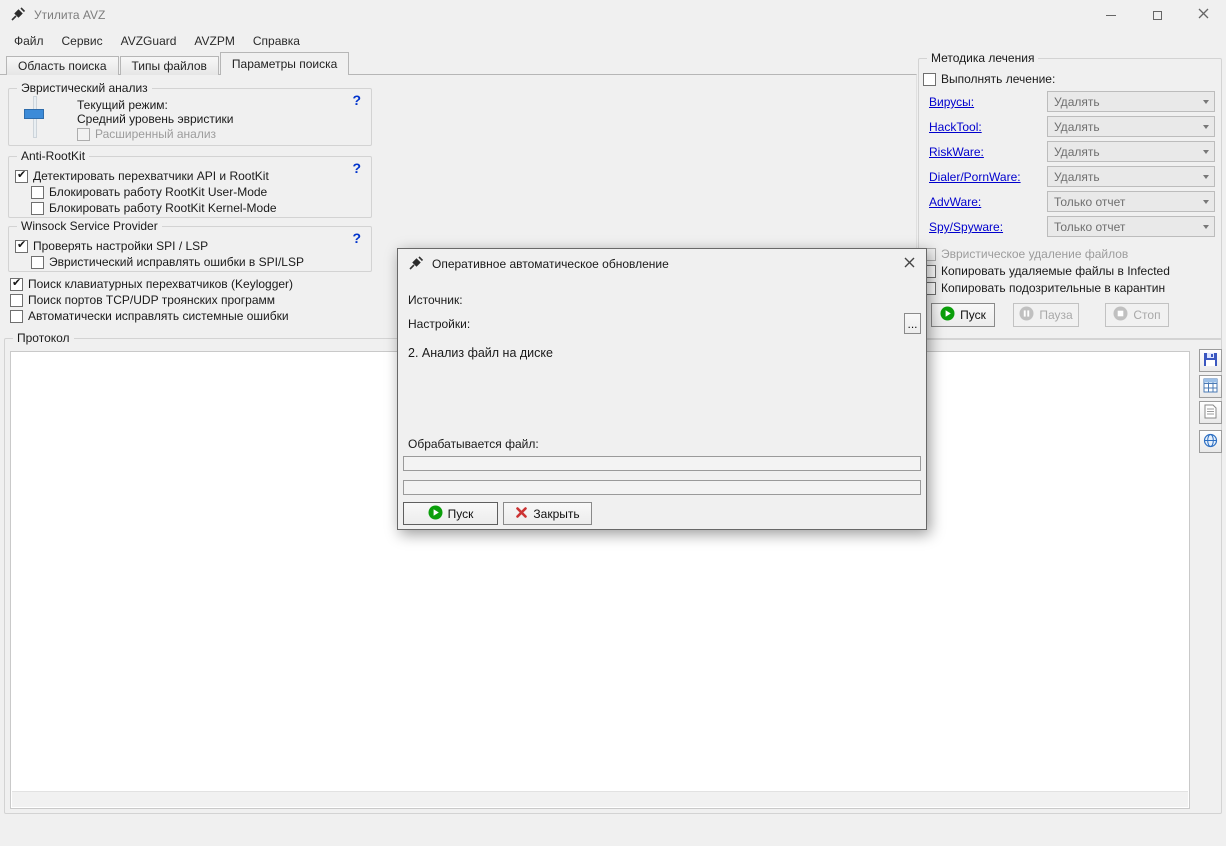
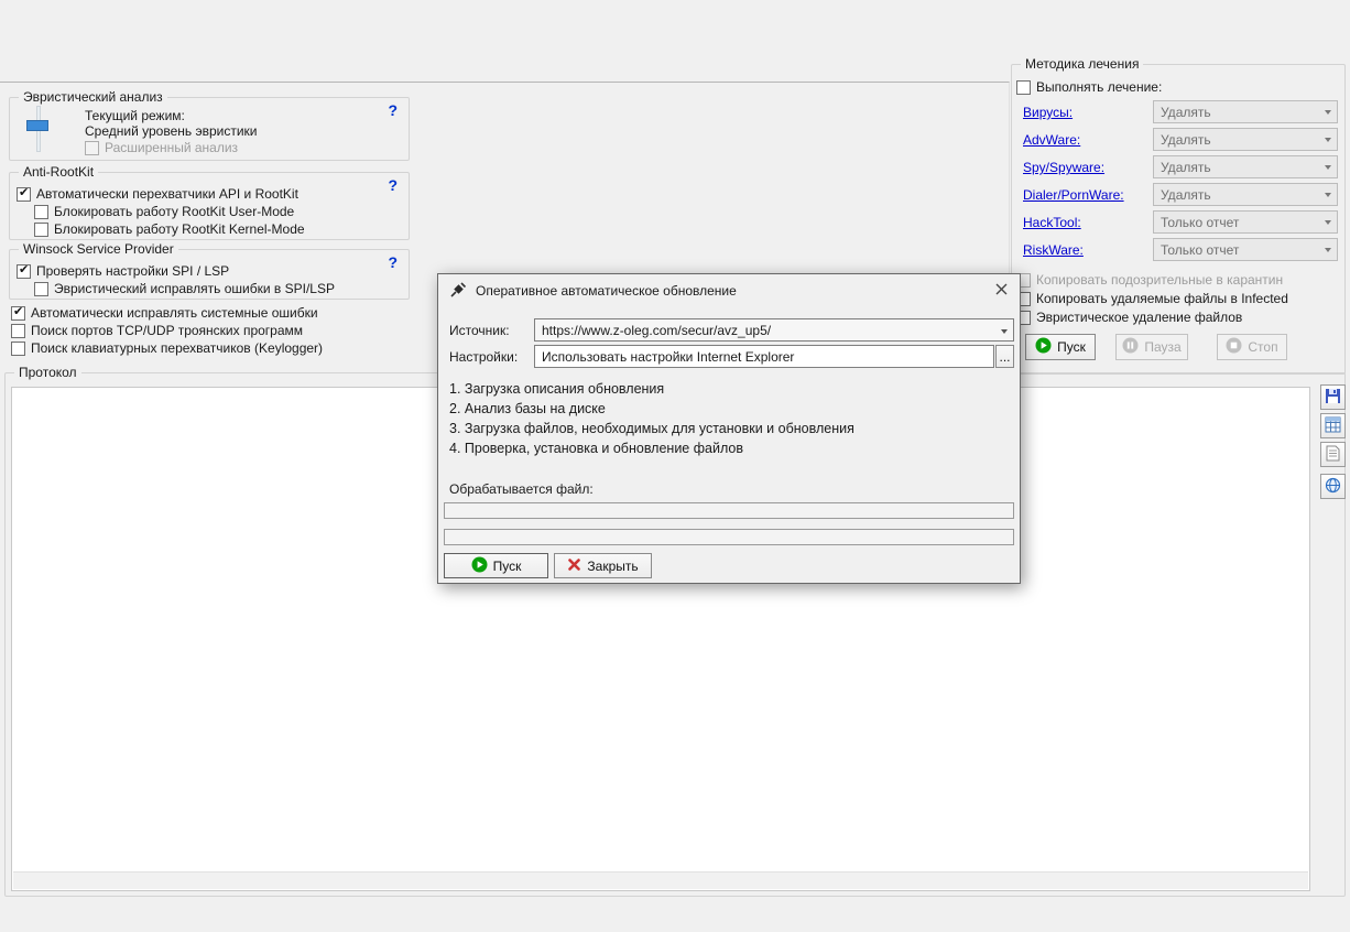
- Утилита AVZ
- Файл
- Сервис
- AVZGuard
- AVZPM
- Справка
- Область поиска
- Типы файлов
- Параметры поиска
  Эвристический анализ
  ?
  Текущий режим:
  Средний уровень эвристики
  Расширенный анализ
  Anti-RootKit
  ?
- Детектировать перехватчики API и RootKit
+ Автоматически перехватчики API и RootKit
  Блокировать работу RootKit User-Mode
  Блокировать работу RootKit Kernel-Mode
  Winsock Service Provider
  ?
  Проверять настройки SPI / LSP
  Эвристический исправлять ошибки в SPI/LSP
- Поиск клавиатурных перехватчиков (Keylogger)
+ Автоматически исправлять системные ошибки
  Поиск портов TCP/UDP троянских программ
- Автоматически исправлять системные ошибки
+ Поиск клавиатурных перехватчиков (Keylogger)
  Протокол
  Методика лечения
  Выполнять лечение:
  Вирусы:
  Удалять
- HackTool:
+ AdvWare:
  Удалять
- RiskWare:
+ Spy/Spyware:
  Удалять
  Dialer/PornWare:
  Удалять
- AdvWare:
+ HackTool:
  Только отчет
- Spy/Spyware:
+ RiskWare:
  Только отчет
- Эвристическое удаление файлов
+ Копировать подозрительные в карантин
  Копировать удаляемые файлы в Infected
- Копировать подозрительные в карантин
+ Эвристическое удаление файлов
  Пуск
  Пауза
  Стоп
  Оперативное автоматическое обновление
  Источник:
+ https://www.z-oleg.com/secur/avz_up5/
  Настройки:
+ Использовать настройки Internet Explorer
  ...
+ 1. Загрузка описания обновления
- 2. Анализ файл на диске
+ 2. Анализ базы на диске
+ 3. Загрузка файлов, необходимых для установки и обновления
+ 4. Проверка, установка и обновление файлов
  Обрабатывается файл:
  Пуск
  Закрыть
